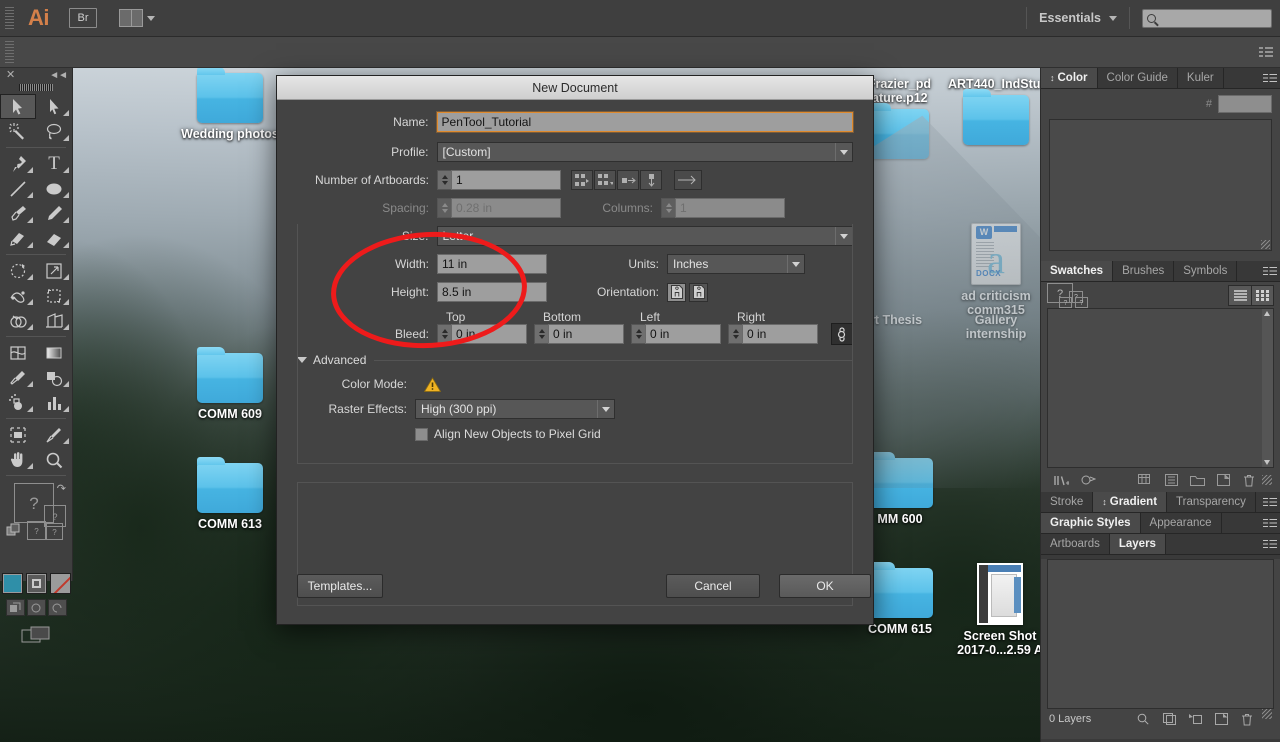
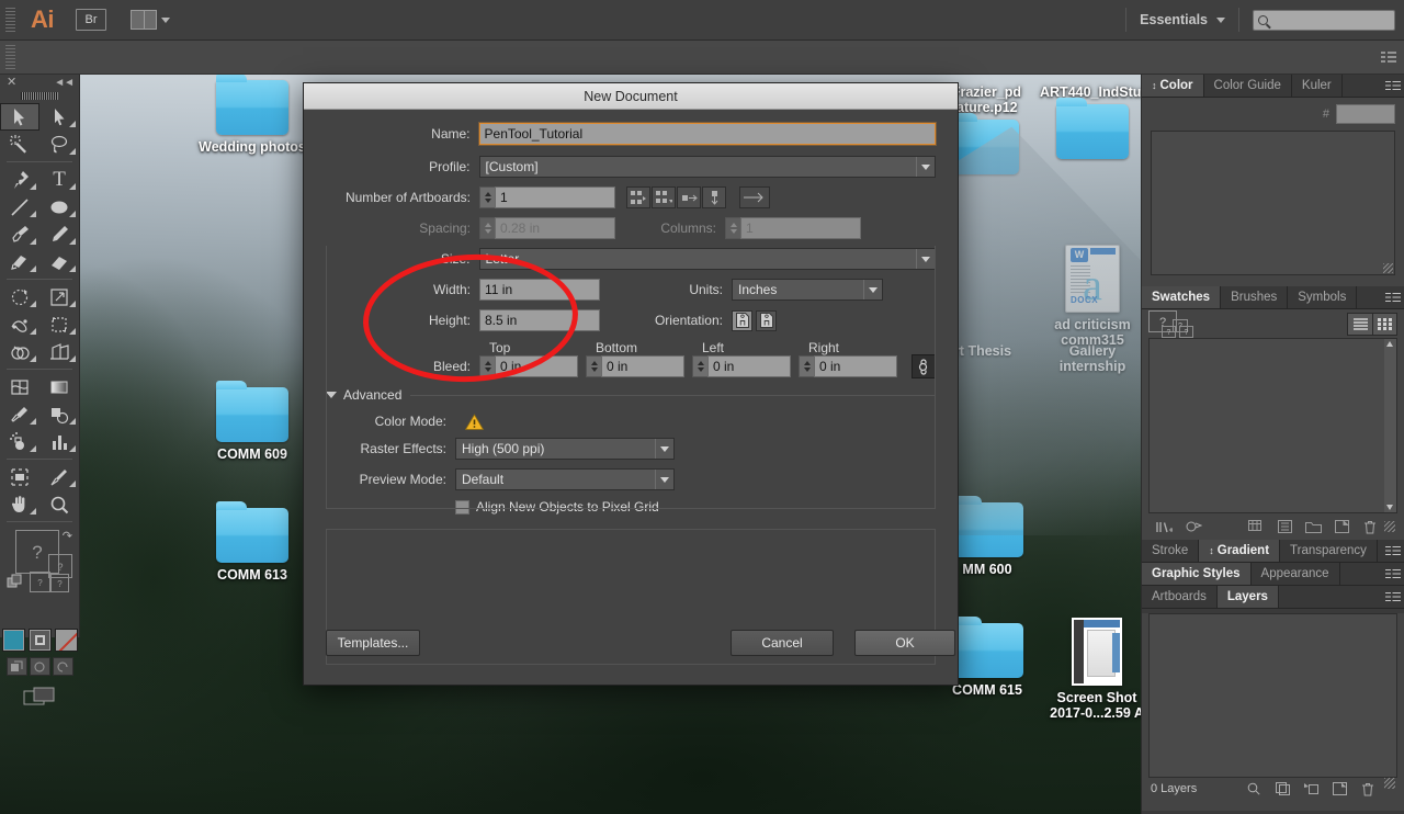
  Wedding photo
  COMM 609
  COMM 613
  razier_pd ature.p12
  ART440_IndStu
  MM 600
  COMM 615
  Screen Shot 2017-0...2.59 A
  Ai
  Br
  Essentials
  ✕
  ◄◄
  T
  ?
  ?
  ?
  ?
  ↷
  ↕
  Color
  Color Guide
  Kuler
  #
  Swatches
  Brushes
  Symbols
  ?
  Stroke
  ↕
  Gradient
  Transparency
  Graphic Styles
  Appearance
  Artboards
  Layers
  0 Layers
  New Document
  Name:
  PenTool_Tutorial
  Profile:
  [Custom]
  Number of Artboards:
  1
  Spacing:
  0.28 in
  Columns:
  1
  Size:
  Letter
  Width:
  11 in
  Units:
  Inches
  Height:
  8.5 in
  Orientation:
  Top
  Bottom
  Left
  Right
  Bleed:
  0 in
  0 in
  0 in
  0 in
  Advanced
  Color Mode:
  Raster Effects:
- High (300 ppi)
+ High (500 ppi)
+ Preview Mode:
+ Default
  Align New Objects to Pixel Grid
  Templates...
  Cancel
  OK
